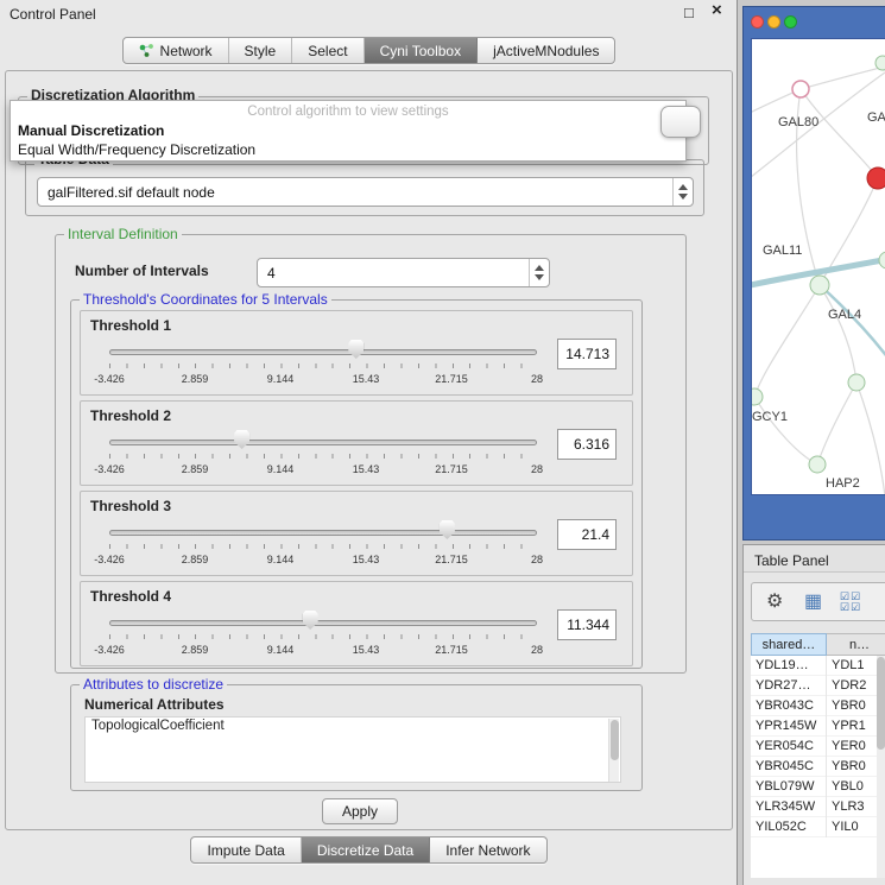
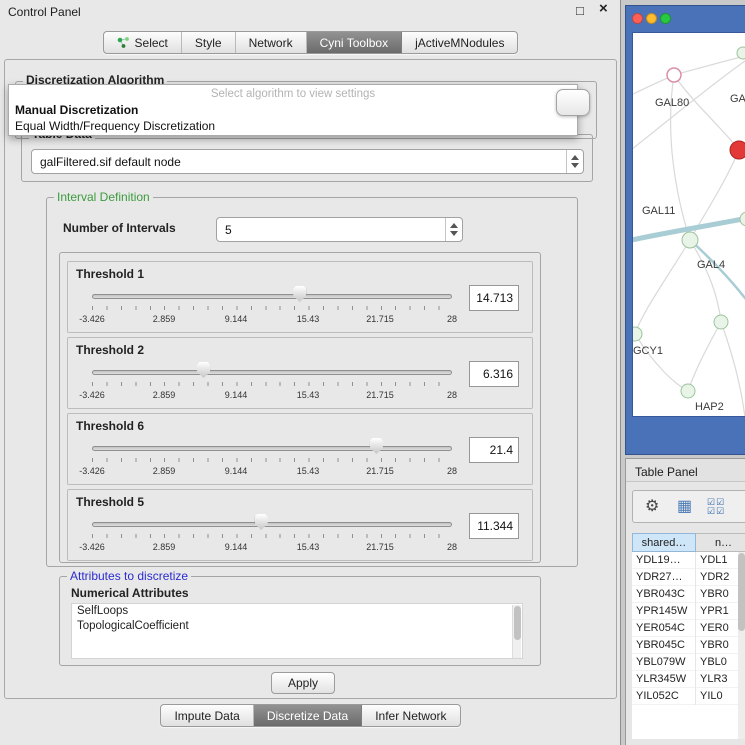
  Control Panel
  □
  ×
- Network
+ Select
  Style
- Select
+ Network
  Cyni Toolbox
  jActiveMNodules
  Discretization Algorithm
  galFiltered.sif default node
  Interval Definition
  Number of Intervals
- 4
+ 5
- Threshold's Coordinates for 5 Intervals
  Threshold 1
  -3.426
  2.859
  9.144
  15.43
  21.715
  28
  14.713
  Threshold 2
  -3.426
  2.859
  9.144
  15.43
  21.715
  28
  6.316
- Threshold 3
+ Threshold 6
  -3.426
  2.859
  9.144
  15.43
  21.715
  28
  21.4
- Threshold 4
+ Threshold 5
  -3.426
  2.859
  9.144
  15.43
  21.715
  28
  11.344
  Attributes to discretize
  Numerical Attributes
+ SelfLoops
  TopologicalCoefficient
  Apply
  Impute Data
  Discretize Data
  Infer Network
- Control algorithm to view settings
+ Select algorithm to view settings
  Manual Discretization
  Equal Width/Frequency Discretization
  GAL80
  GA
  GAL11
  GAL4
  GCY1
  HAP2
  Table Panel
  ⚙
  ▦
  ☑☑
  ☑☑
  shared…
  n…
  YDL19…
  YDL1
  YDR27…
  YDR2
  YBR043C
  YBR0
  YPR145W
  YPR1
  YER054C
  YER0
  YBR045C
  YBR0
  YBL079W
  YBL0
  YLR345W
  YLR3
  YIL052C
  YIL0
